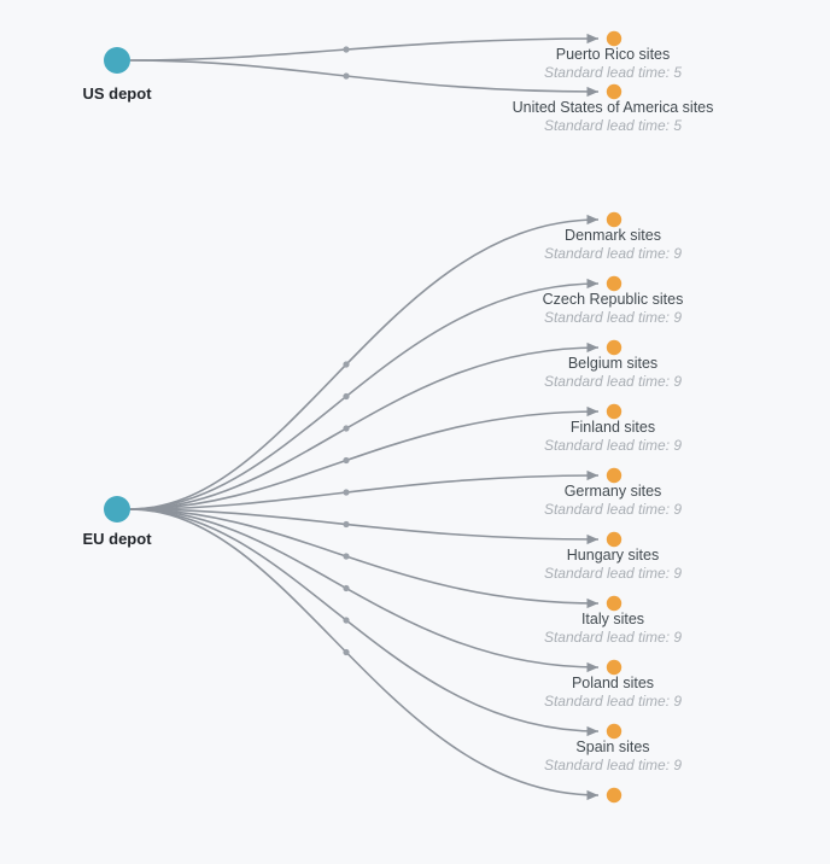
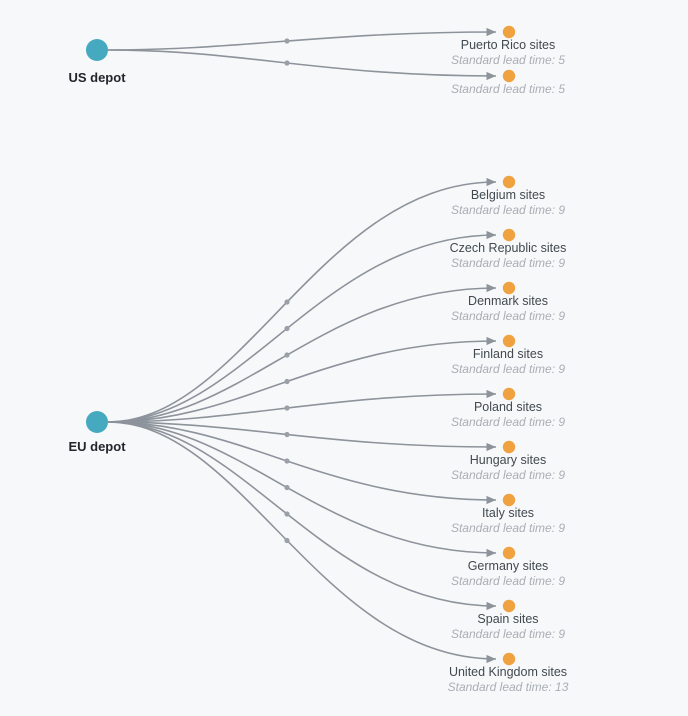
  Puerto Rico sites
  Standard lead time: 5
- United States of America sites
  Standard lead time: 5
- Denmark sites
+ Belgium sites
  Standard lead time: 9
  Czech Republic sites
  Standard lead time: 9
- Belgium sites
+ Denmark sites
  Standard lead time: 9
  Finland sites
  Standard lead time: 9
- Germany sites
+ Poland sites
  Standard lead time: 9
  Hungary sites
  Standard lead time: 9
  Italy sites
  Standard lead time: 9
- Poland sites
+ Germany sites
  Standard lead time: 9
  Spain sites
  Standard lead time: 9
+ United Kingdom sites
+ Standard lead time: 13
  US depot
  EU depot
